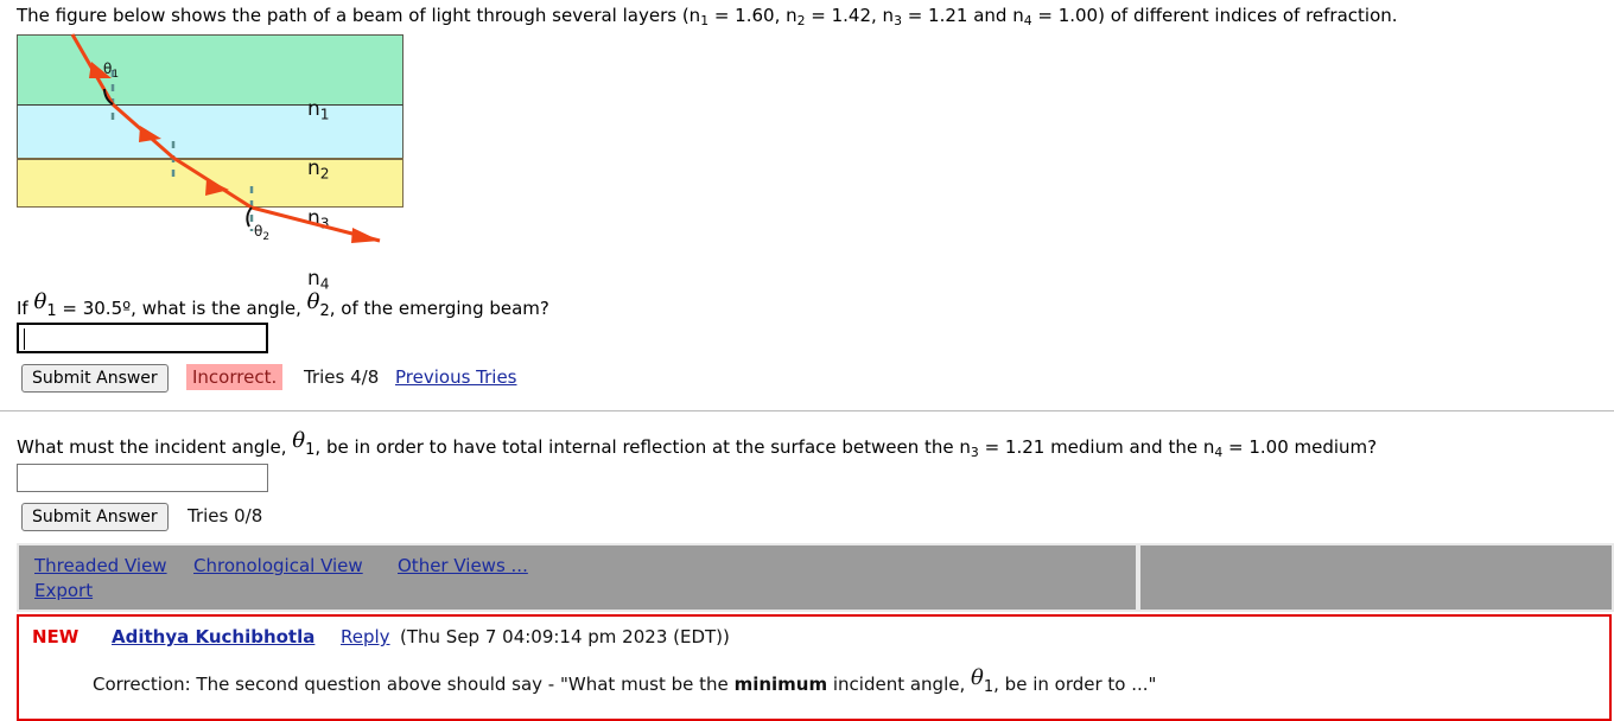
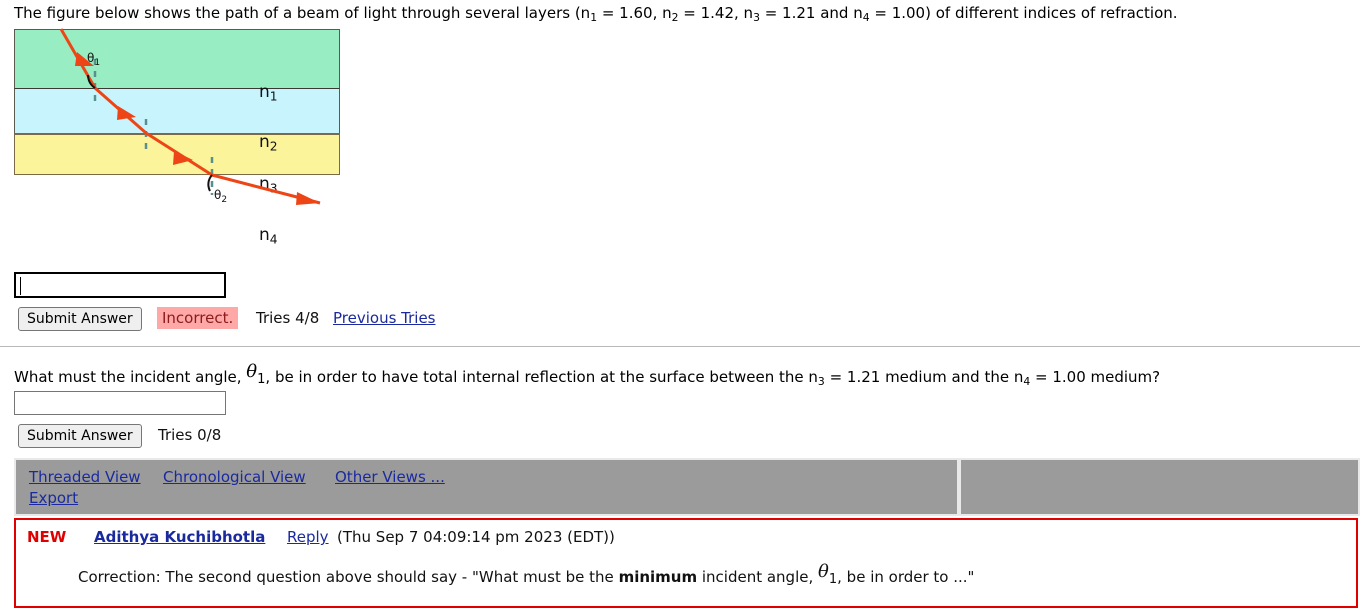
  The figure below shows the path of a beam of light through several layers (n1 = 1.60, n2 = 1.42, n3 = 1.21 and n4 = 1.00) of different indices of refraction.
  n1
  n2
  n3
  n4
  θ1
  θ2
- If θ1 = 30.5º, what is the angle, θ2, of the emerging beam?
  Submit Answer
  Incorrect.
  Tries 4/8
  Previous Tries
  What must the incident angle, θ1, be in order to have total internal reflection at the surface between the n3 = 1.21 medium and the n4 = 1.00 medium?
  Submit Answer
  Tries 0/8
  Threaded View
  Chronological View
  Other Views ...
  Export
  NEW
  Adithya Kuchibhotla
  Reply
  (Thu Sep 7 04:09:14 pm 2023 (EDT))
  Correction: The second question above should say - "What must be the minimum incident angle, θ1, be in order to ..."
